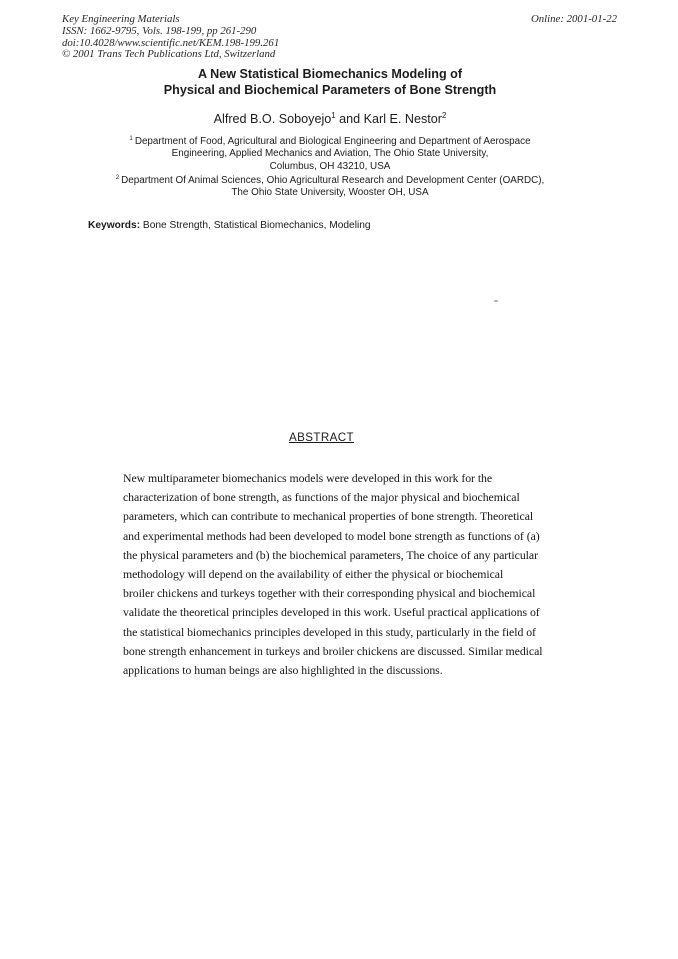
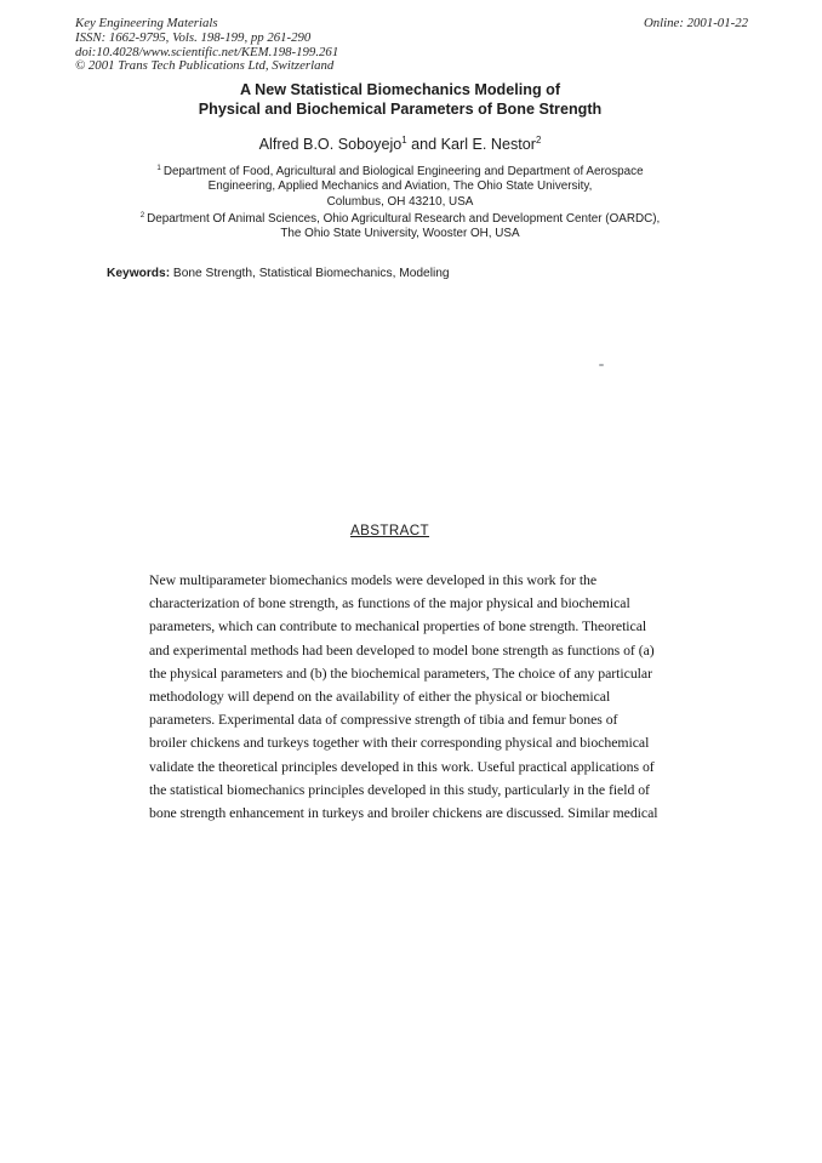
  Key Engineering Materials
  ISSN: 1662-9795, Vols. 198-199, pp 261-290
  doi:10.4028/www.scientific.net/KEM.198-199.261
  © 2001 Trans Tech Publications Ltd, Switzerland
  Online: 2001-01-22
  A New Statistical Biomechanics Modeling of
  Physical and Biochemical Parameters of Bone Strength
  Alfred B.O. Soboyejo1 and Karl E. Nestor2
  Department of Food, Agricultural and Biological Engineering and Department of Aerospace
  Engineering, Applied Mechanics and Aviation, The Ohio State University,
  Columbus, OH 43210, USA
  Department Of Animal Sciences, Ohio Agricultural Research and Development Center (OARDC),
  The Ohio State University, Wooster OH, USA
  Keywords: Bone Strength, Statistical Biomechanics, Modeling
  ABSTRACT
  New multiparameter biomechanics models were developed in this work for the
  characterization of bone strength, as functions of the major physical and biochemical
  parameters, which can contribute to mechanical properties of bone strength. Theoretical
  and experimental methods had been developed to model bone strength as functions of (a)
  the physical parameters and (b) the biochemical parameters, The choice of any particular
  methodology will depend on the availability of either the physical or biochemical
+ parameters. Experimental data of compressive strength of tibia and femur bones of
  broiler chickens and turkeys together with their corresponding physical and biochemical
  validate the theoretical principles developed in this work. Useful practical applications of
  the statistical biomechanics principles developed in this study, particularly in the field of
  bone strength enhancement in turkeys and broiler chickens are discussed. Similar medical
- applications to human beings are also highlighted in the discussions.
